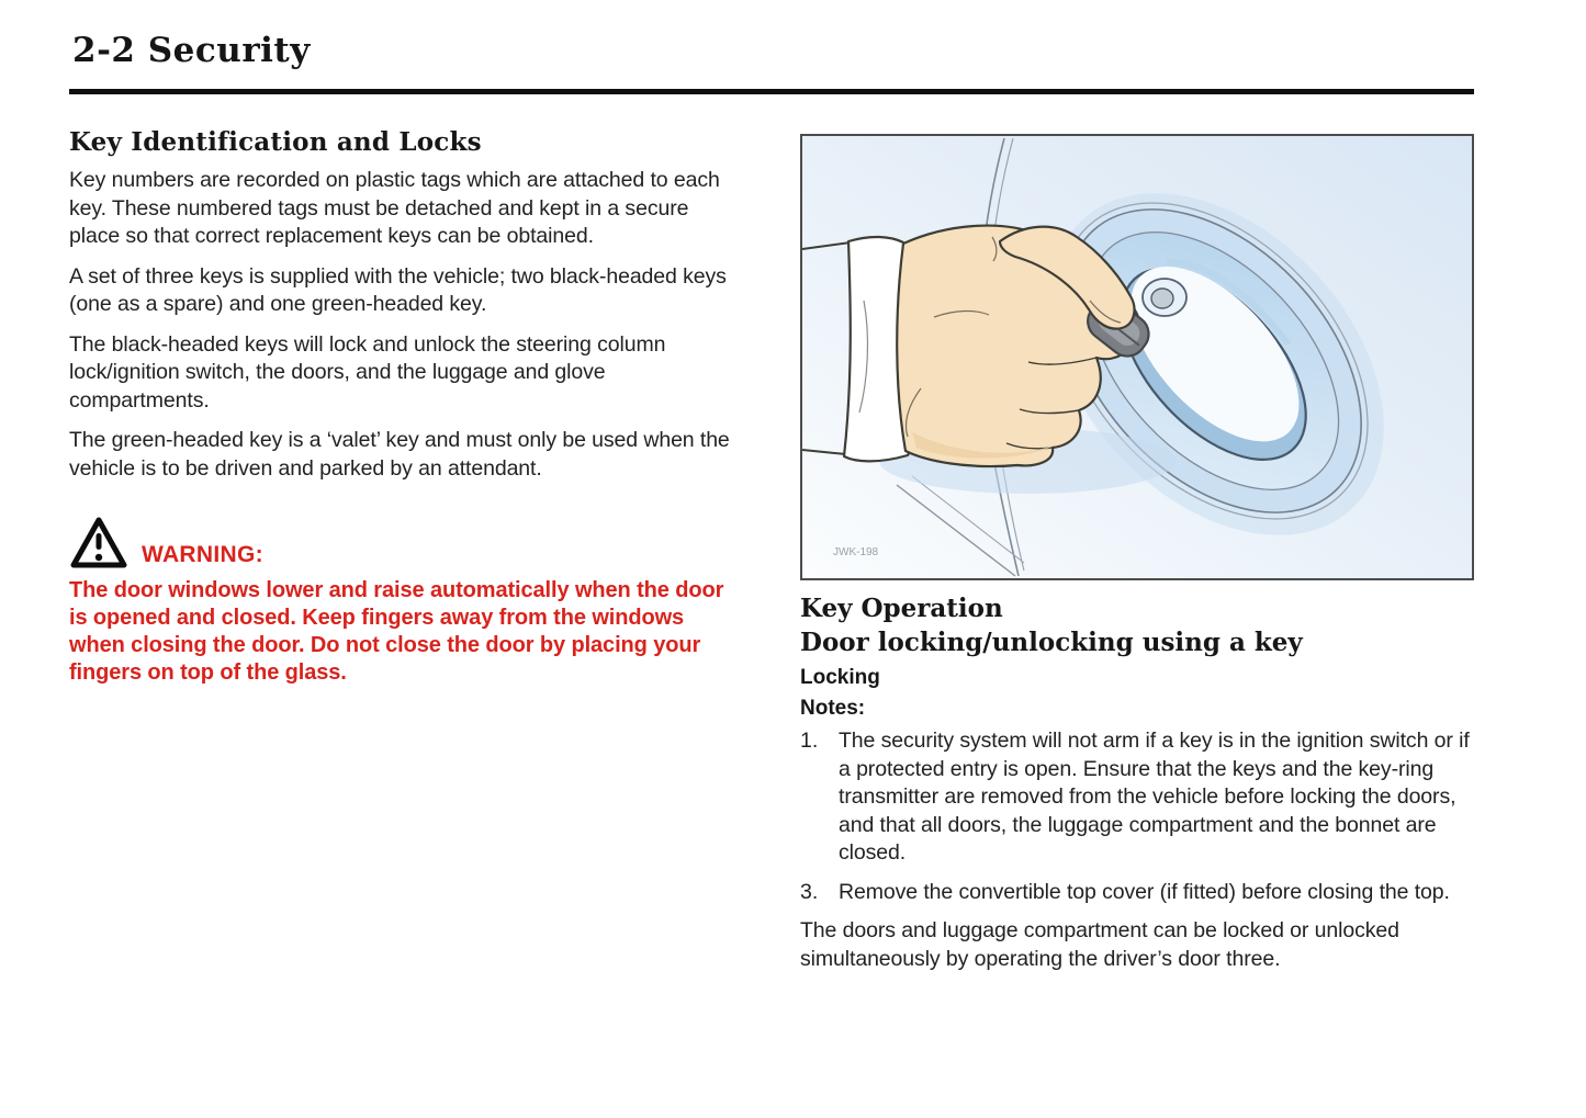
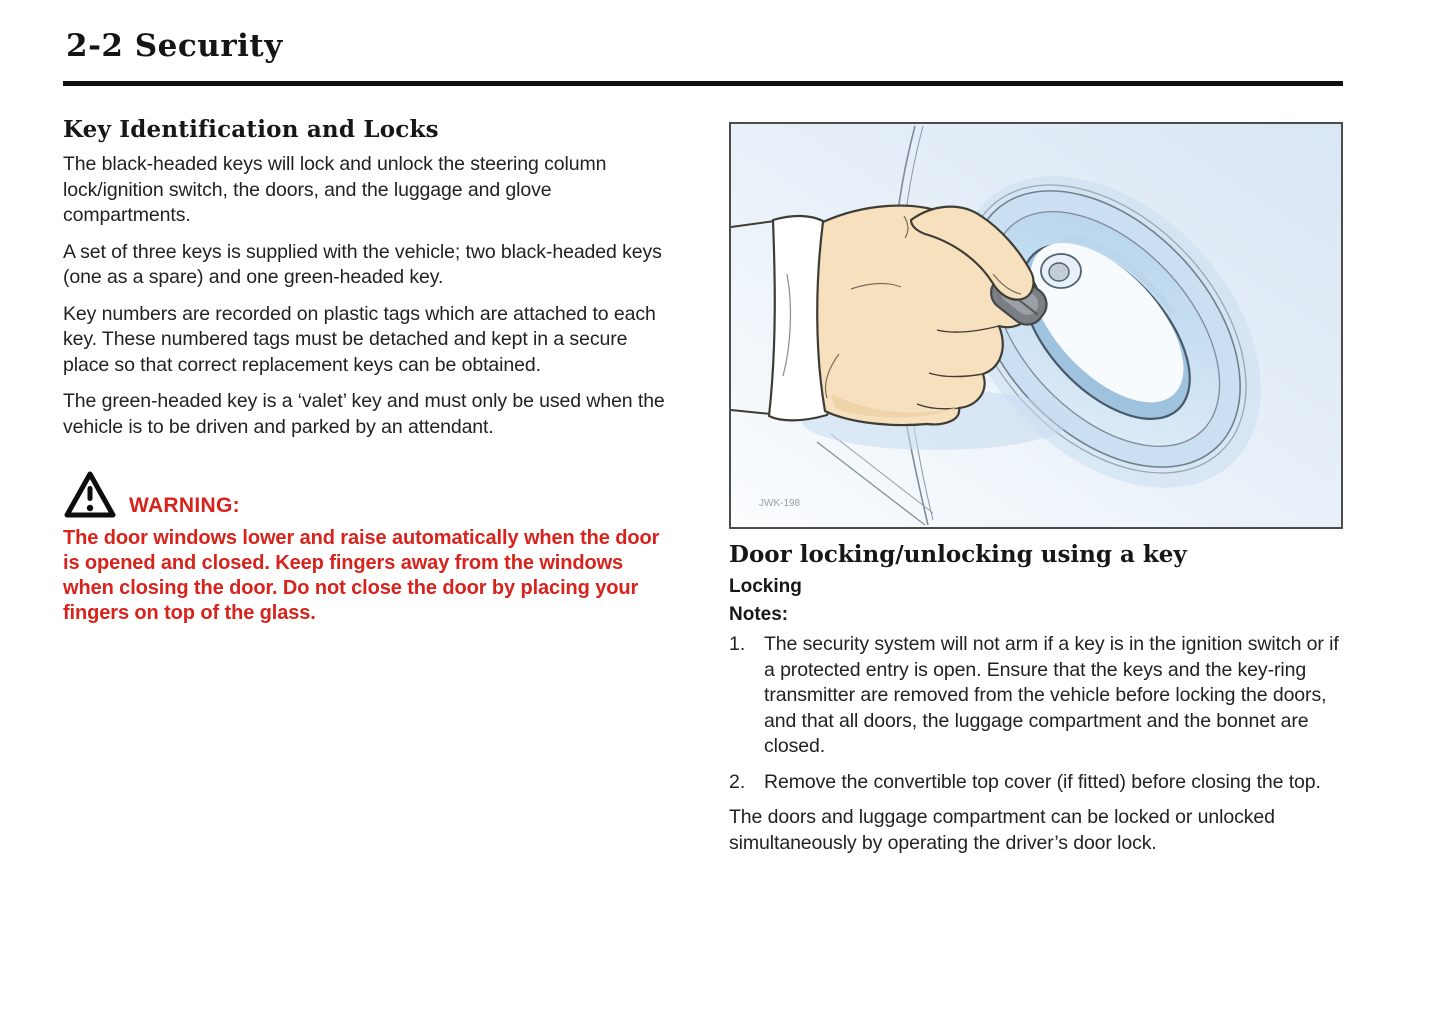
  2-2 Security
  Key Identification and Locks
- Key numbers are recorded on plastic tags which are attached to each key. These numbered tags must be detached and kept in a secure place so that correct replacement keys can be obtained.
+ The black-headed keys will lock and unlock the steering column lock/ignition switch, the doors, and the luggage and glove compartments.
  A set of three keys is supplied with the vehicle; two black-headed keys (one as a spare) and one green-headed key.
- The black-headed keys will lock and unlock the steering column lock/ignition switch, the doors, and the luggage and glove compartments.
+ Key numbers are recorded on plastic tags which are attached to each key. These numbered tags must be detached and kept in a secure place so that correct replacement keys can be obtained.
  The green-headed key is a ‘valet’ key and must only be used when the vehicle is to be driven and parked by an attendant.
  WARNING:
  The door windows lower and raise automatically when the door is opened and closed. Keep fingers away from the windows when closing the door. Do not close the door by placing your fingers on top of the glass.
  JWK-198
- Key Operation
  Door locking/unlocking using a key
  Locking
  Notes:
  1.
  The security system will not arm if a key is in the ignition switch or if a protected entry is open. Ensure that the keys and the key-ring transmitter are removed from the vehicle before locking the doors, and that all doors, the luggage compartment and the bonnet are closed.
- 3.
+ 2.
  Remove the convertible top cover (if fitted) before closing the top.
- The doors and luggage compartment can be locked or unlocked simultaneously by operating the driver’s door three.
+ The doors and luggage compartment can be locked or unlocked simultaneously by operating the driver’s door lock.
